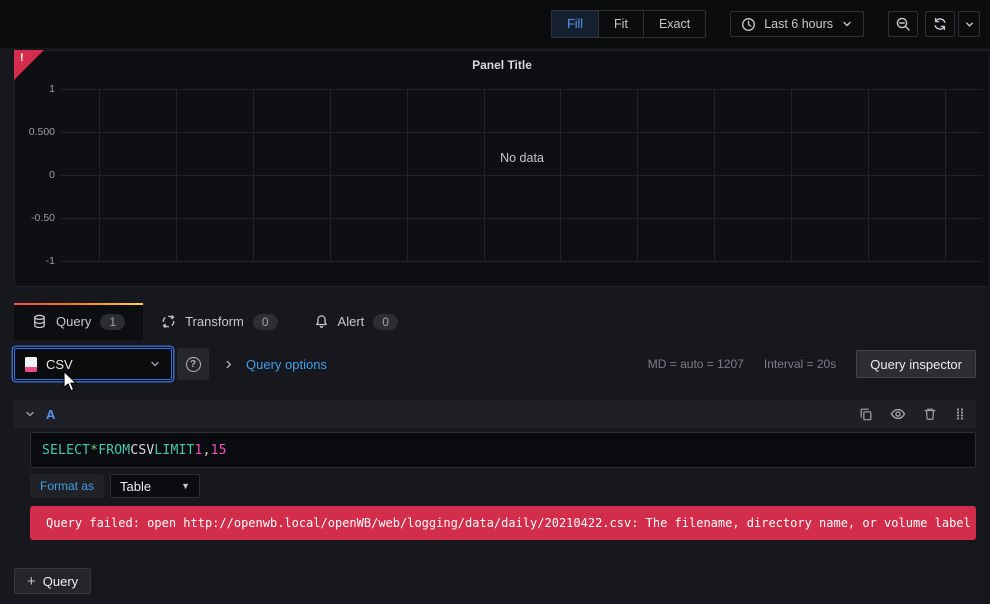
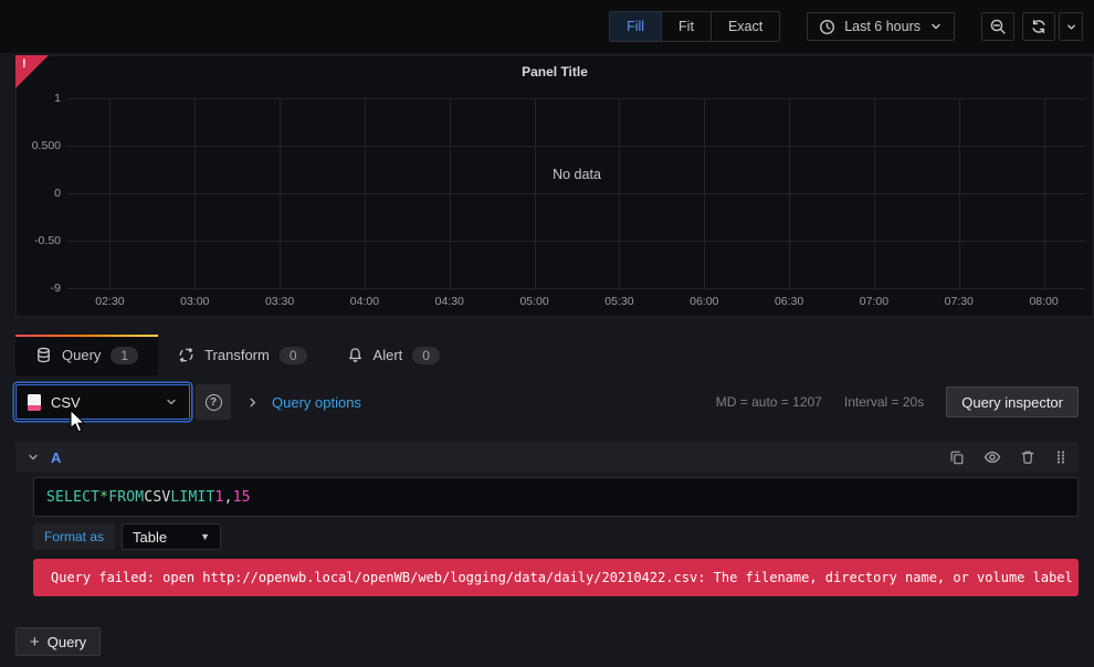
  Fill
  Fit
  Exact
  Last 6 hours
  !
  Panel Title
  1
  0.500
  0
  -0.50
- -1
+ -9
  No data
+ 02:30
+ 03:00
+ 03:30
+ 04:00
+ 04:30
+ 05:00
+ 05:30
+ 06:00
+ 06:30
+ 07:00
+ 07:30
+ 08:00
  Query
  1
  Transform
  0
  Alert
  0
  CSV
  ?
  Query options
  MD = auto = 1207
  Interval = 20s
  Query inspector
  A
  SELECT
  *
  FROM
  CSV
  LIMIT
  1
  ,
  15
  Format as
  Table
  ▼
  Query failed: open http://openwb.local/openWB/web/logging/data/daily/20210422.csv: The filename, directory name, or volume label
  +
  Query
